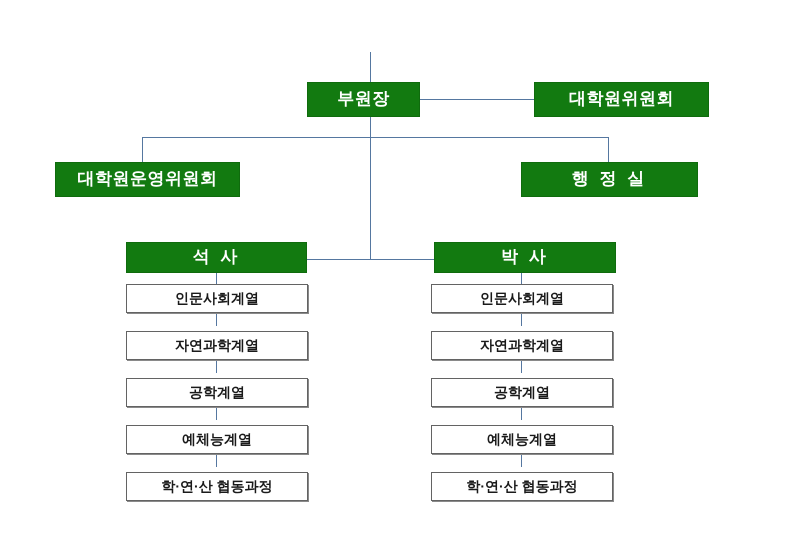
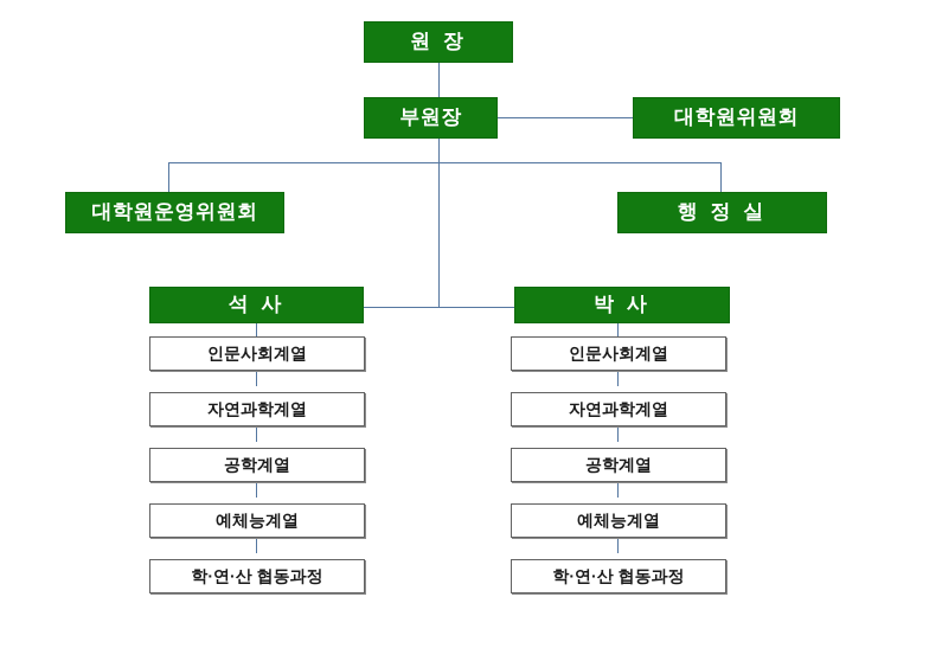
+ 원 장
  부원장
  대학원위원회
  대학원운영위원회
  행 정 실
  석 사
  인문사회계열
  자연과학계열
  공학계열
  예체능계열
  학·연·산 협동과정
  박 사
  인문사회계열
  자연과학계열
  공학계열
  예체능계열
  학·연·산 협동과정
